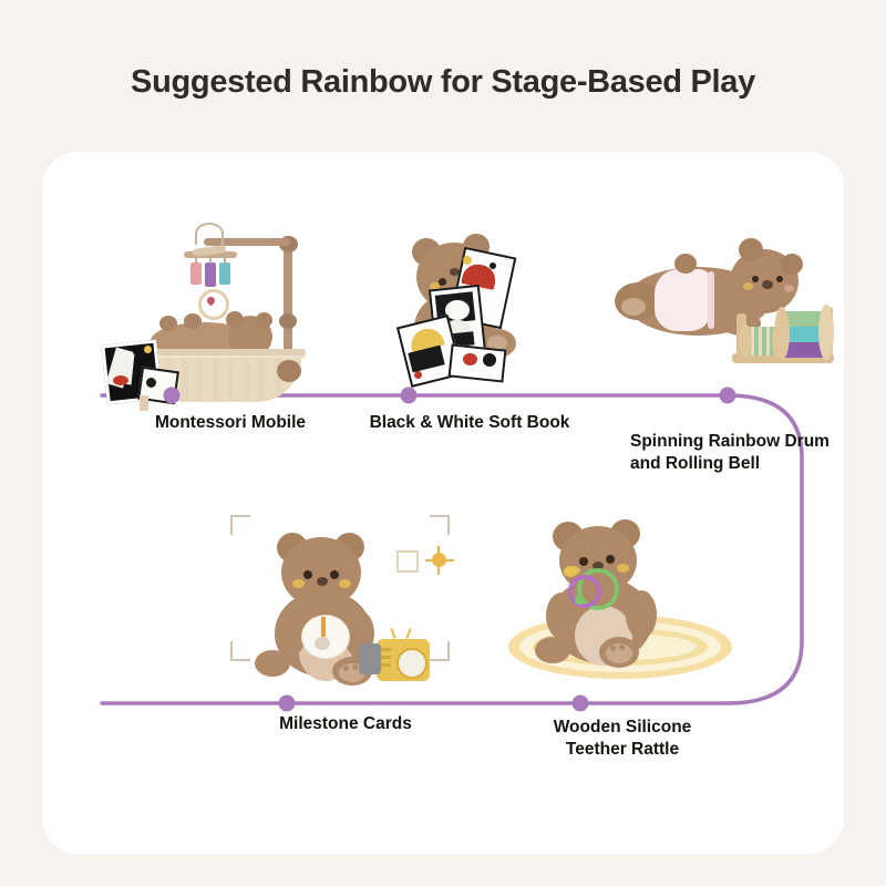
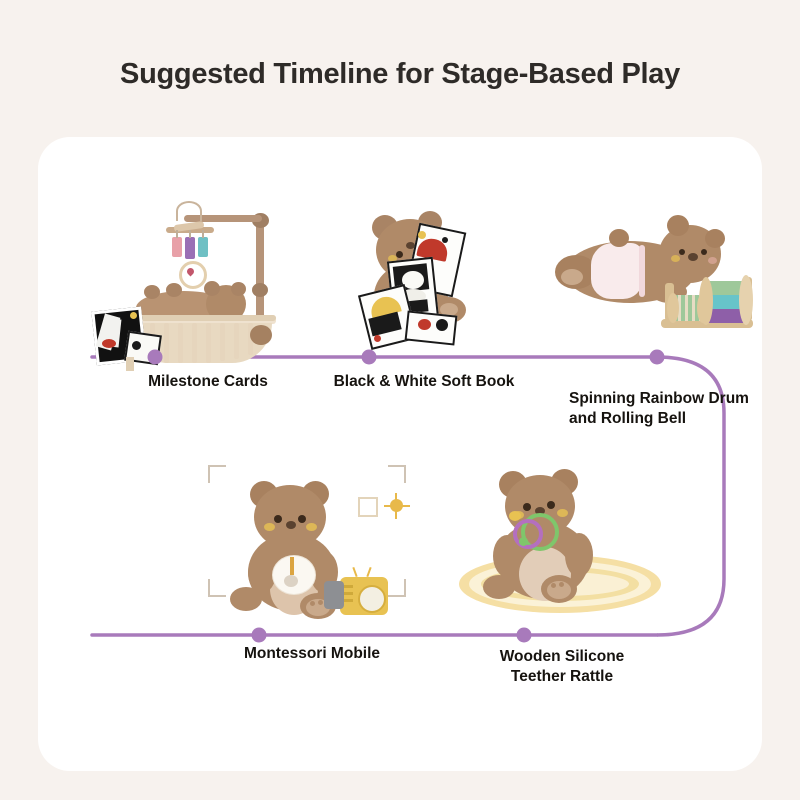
- Suggested Rainbow for Stage-Based Play
+ Suggested Timeline for Stage-Based Play
- Montessori Mobile
+ Milestone Cards
  Black & White Soft Book
  Spinning Rainbow Drum
  and Rolling Bell
- Milestone Cards
+ Montessori Mobile
  Wooden Silicone
  Teether Rattle
